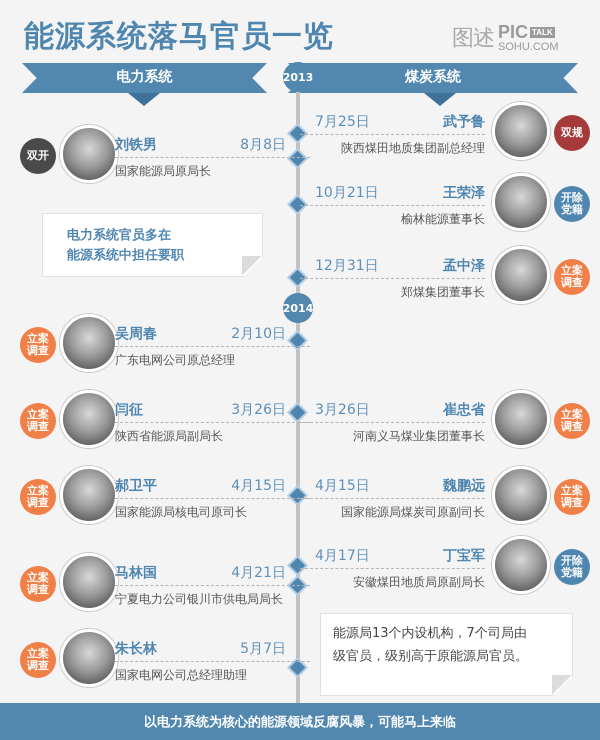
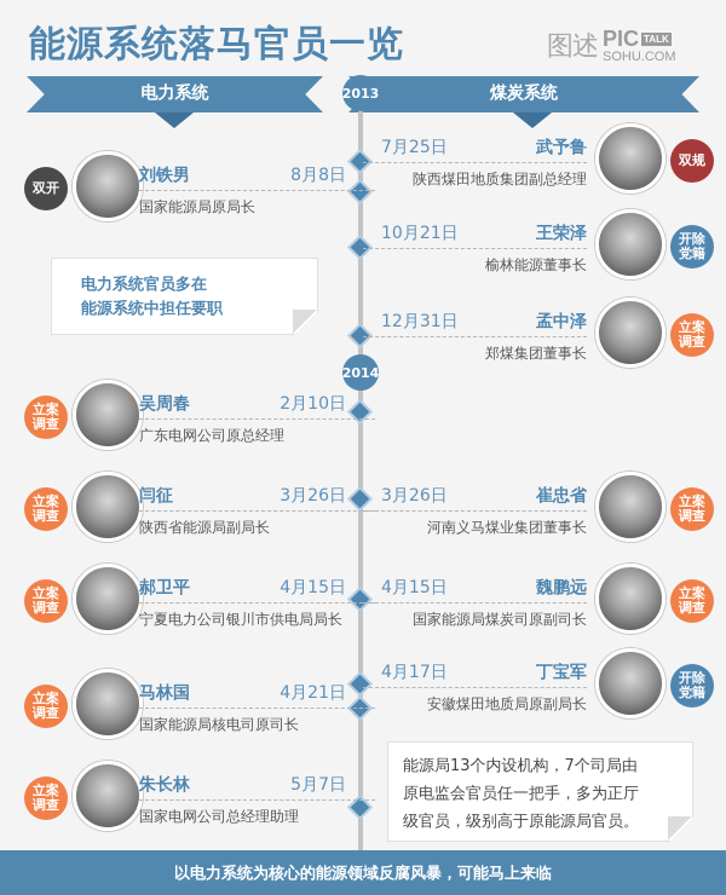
  能源系统落马官员一览
  图述
  PIC TALK
  SOHU.COM
  电力系统
  煤炭系统
  2013
  2014
  双开
  刘铁男
  8月8日
  国家能源局原局长
  立案
  调查
  吴周春
  2月10日
  广东电网公司原总经理
  立案
  调查
  闫征
  3月26日
  陕西省能源局副局长
  立案
  调查
  郝卫平
  4月15日
- 国家能源局核电司原司长
+ 宁夏电力公司银川市供电局局长
  立案
  调查
  马林国
  4月21日
- 宁夏电力公司银川市供电局局长
+ 国家能源局核电司原司长
  立案
  调查
  朱长林
  5月7日
  国家电网公司总经理助理
  双规
  武予鲁
  7月25日
  陕西煤田地质集团副总经理
  开除
  党籍
  王荣泽
  10月21日
  榆林能源董事长
  立案
  调查
  孟中泽
  12月31日
  郑煤集团董事长
  立案
  调查
  崔忠省
  3月26日
  河南义马煤业集团董事长
  立案
  调查
  魏鹏远
  4月15日
  国家能源局煤炭司原副司长
  开除
  党籍
  丁宝军
  4月17日
  安徽煤田地质局原副局长
  电力系统官员多在
  能源系统中担任要职
  能源局13个内设机构，7个司局由
+ 原电监会官员任一把手，多为正厅
  级官员，级别高于原能源局官员。
  以电力系统为核心的能源领域反腐风暴，可能马上来临
